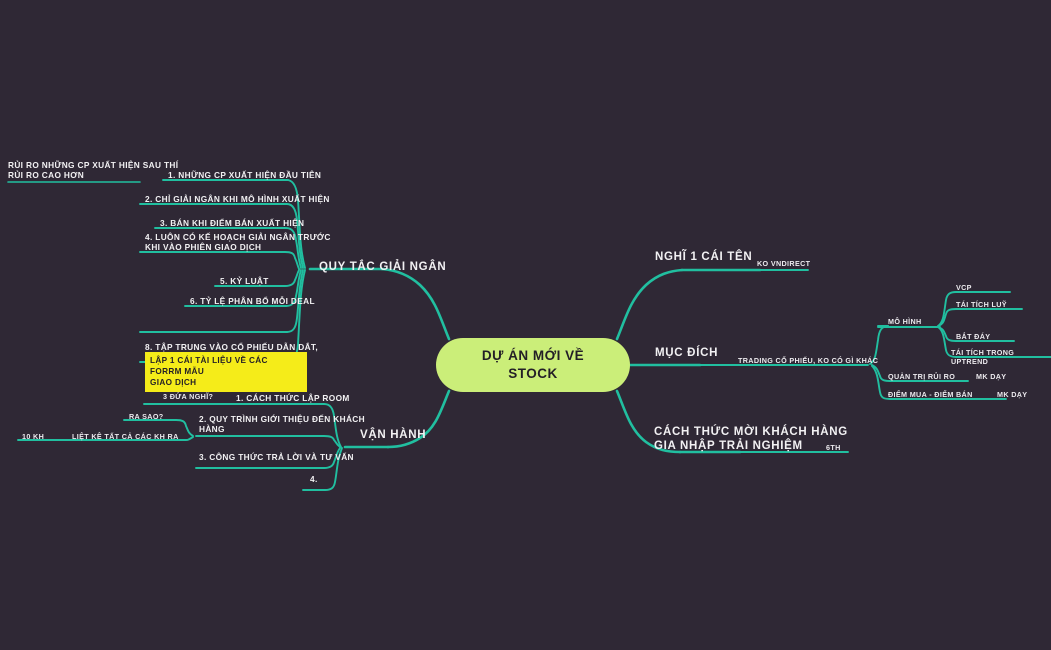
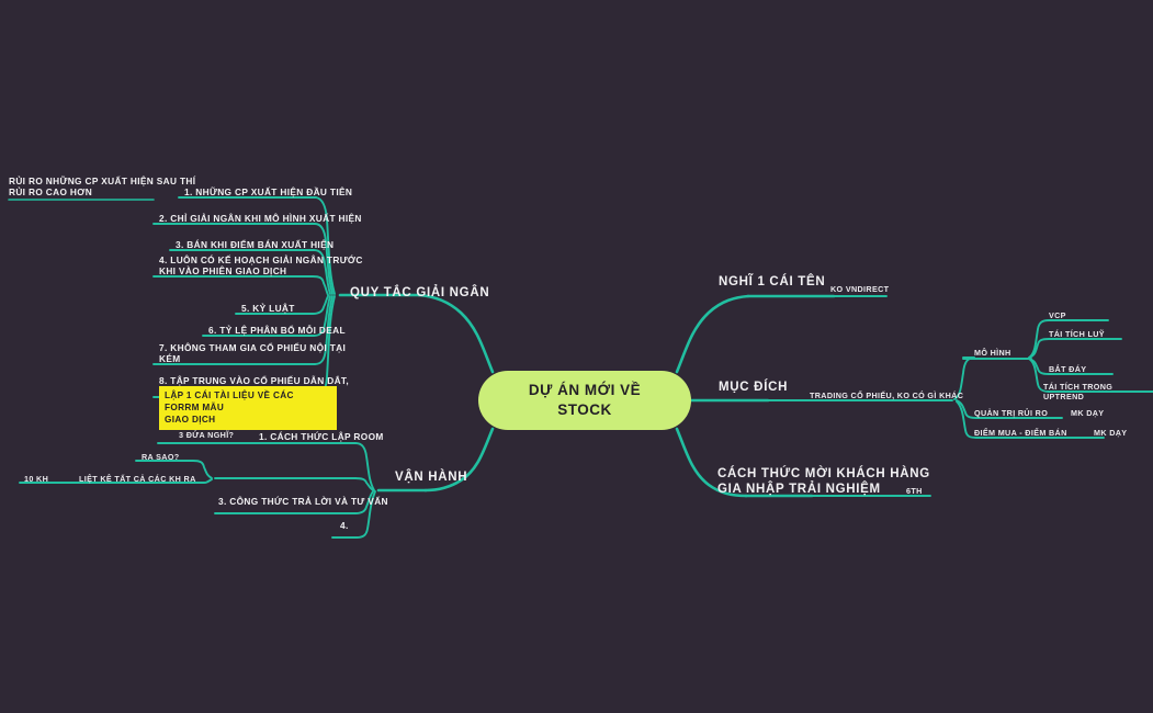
  DỰ ÁN MỚI VỀ
  STOCK
  QUY TẮC GIẢI NGÂN
  1. NHỮNG CP XUẤT HIỆN ĐẦU TIÊN
  2. CHỈ GIẢI NGÂN KHI MÔ HÌNH XUẤT HIỆN
  3. BÁN KHI ĐIỂM BÁN XUẤT HIỆN
  4. LUÔN CÓ KẾ HOẠCH GIẢI NGÂN TRƯỚC
  KHI VÀO PHIÊN GIAO DỊCH
  5. KỶ LUẬT
  6. TỶ LỆ PHÂN BỔ MỖI DEAL
+ 7. KHÔNG THAM GIA CỔ PHIẾU NỘI TẠI
+ KÉM
  8. TẬP TRUNG VÀO CỔ PHIẾU DẪN DẮT,
  RỦI RO NHỮNG CP XUẤT HIỆN SAU THÍ
  RỦI RO CAO HƠN
  LẬP 1 CÁI TÀI LIỆU VỀ CÁC FORRM MẪU
  GIAO DỊCH
  VẬN HÀNH
  1. CÁCH THỨC LẬP ROOM
- 2. QUY TRÌNH GIỚI THIỆU ĐẾN KHÁCH
- HÀNG
  3. CÔNG THỨC TRẢ LỜI VÀ TƯ VẤN
  4.
  3 ĐỨA NGHĨ?
  LIỆT KÊ TẤT CẢ CÁC KH RA
  RA SAO?
  10 KH
  NGHĨ 1 CÁI TÊN
  KO VNDIRECT
  MỤC ĐÍCH
  TRADING CỔ PHIẾU, KO CÓ GÌ KHÁC
  MÔ HÌNH
  VCP
  TÁI TÍCH LUỸ
  BẮT ĐÁY
  TÁI TÍCH TRONG UPTREND
  QUẢN TRỊ RỦI RO
  MK DẠY
  ĐIỂM MUA - ĐIỂM BÁN
  MK DẠY
  CÁCH THỨC MỜI KHÁCH HÀNG
  GIA NHẬP TRẢI NGHIỆM
  6TH
